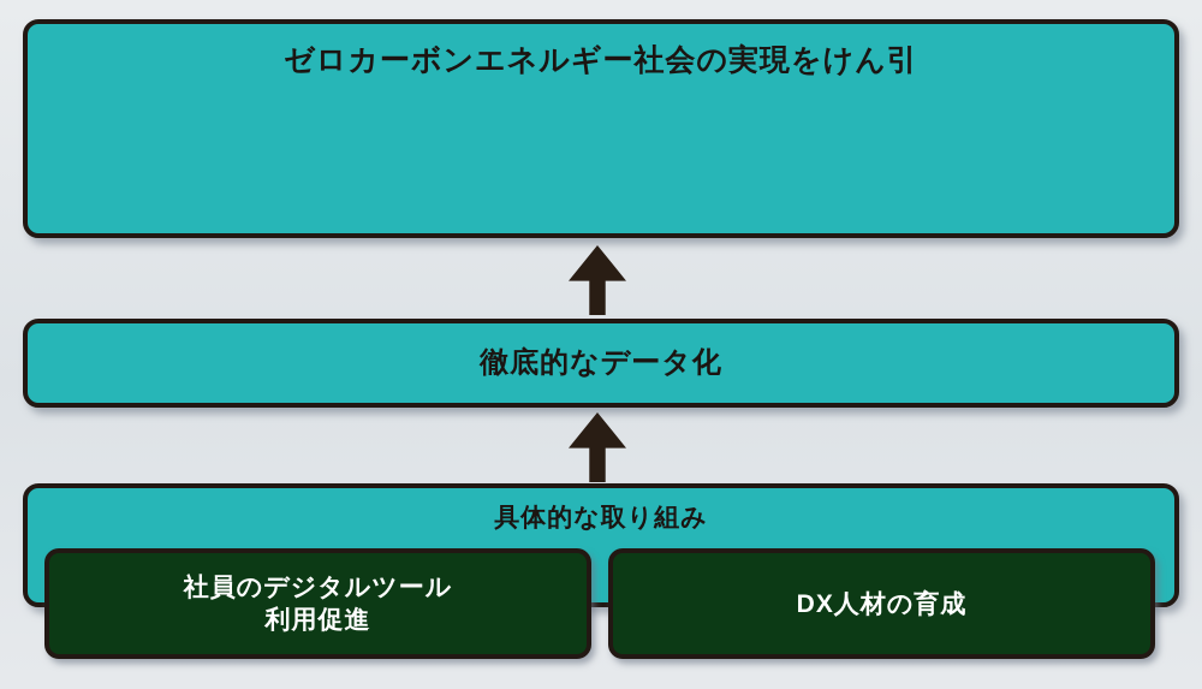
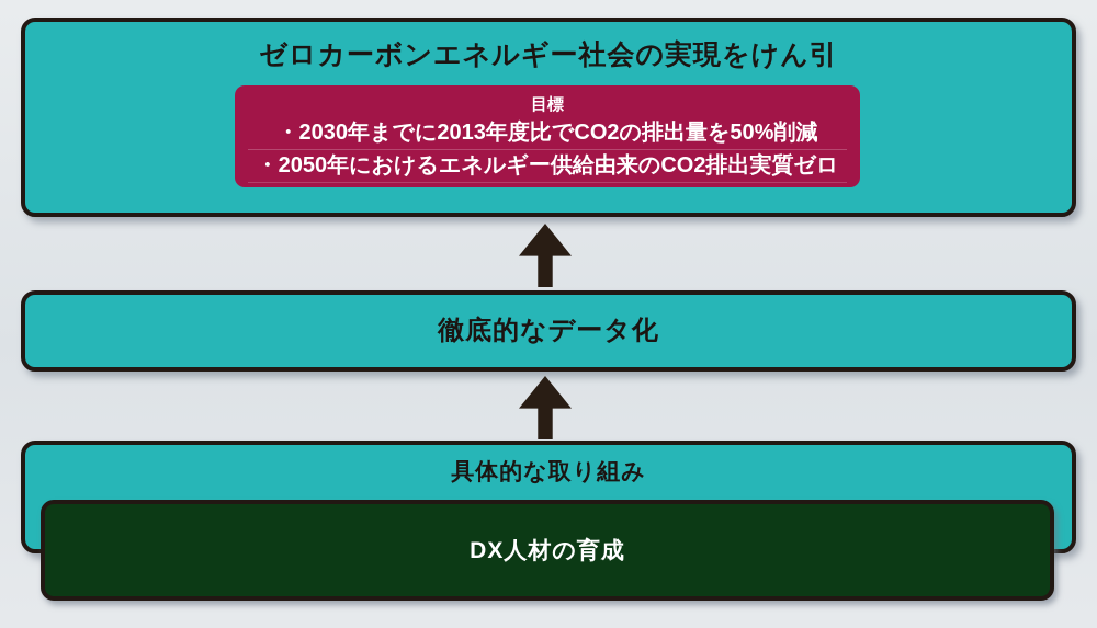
  ゼロカーボンエネルギー社会の実現をけん引
+ 目標
+ ・2030年までに2013年度比でCO2の排出量を50%削減
+ ・2050年におけるエネルギー供給由来のCO2排出実質ゼロ
  徹底的なデータ化
  具体的な取り組み
- 社員のデジタルツール
- 利用促進
  DX人材の育成
